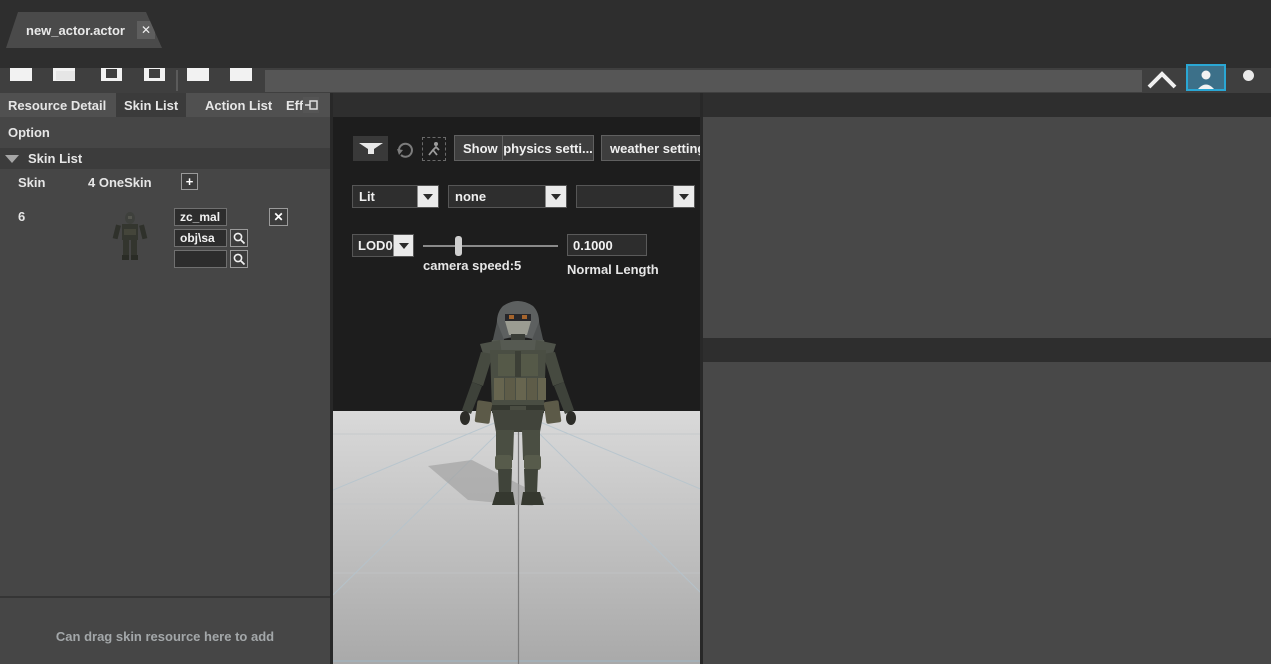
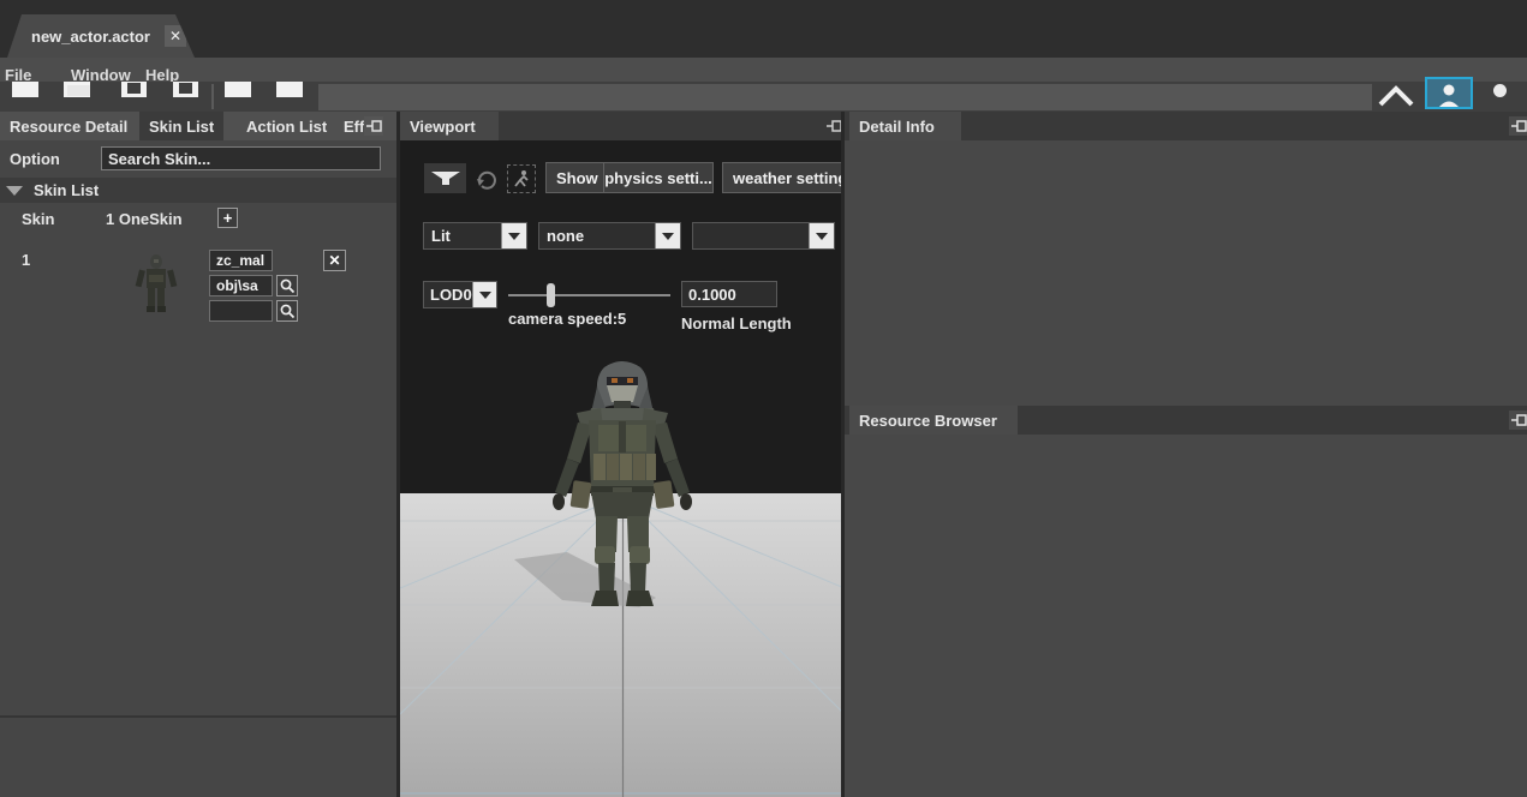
  new_actor.actor
  ✕
+ File
+ Window
+ Help
  Resource Detail
  Skin List
  Action List
+ Viewport
+ Detail Info
  Option
+ Search Skin...
  Skin List
  Skin
- 4 OneSkin
+ 1 OneSkin
  +
- 6
+ 1
  zc_mal
  obj\sa
  ✕
- Can drag skin resource here to add
  Show
  physics setti...
  weather settin
  Lit
  none
  LOD0
  camera speed:5
  0.1000
  Normal Length
+ Resource Browser
